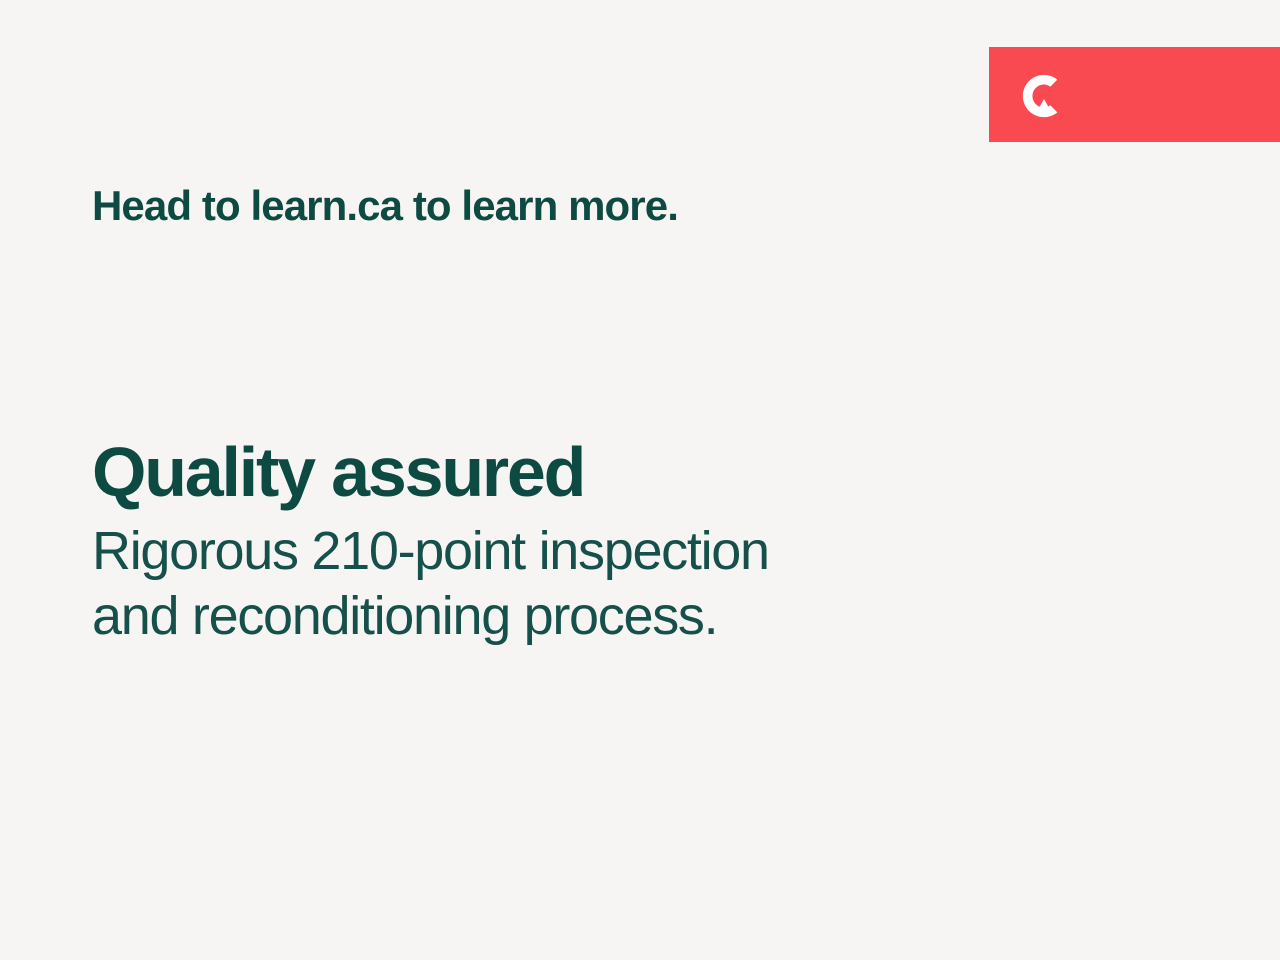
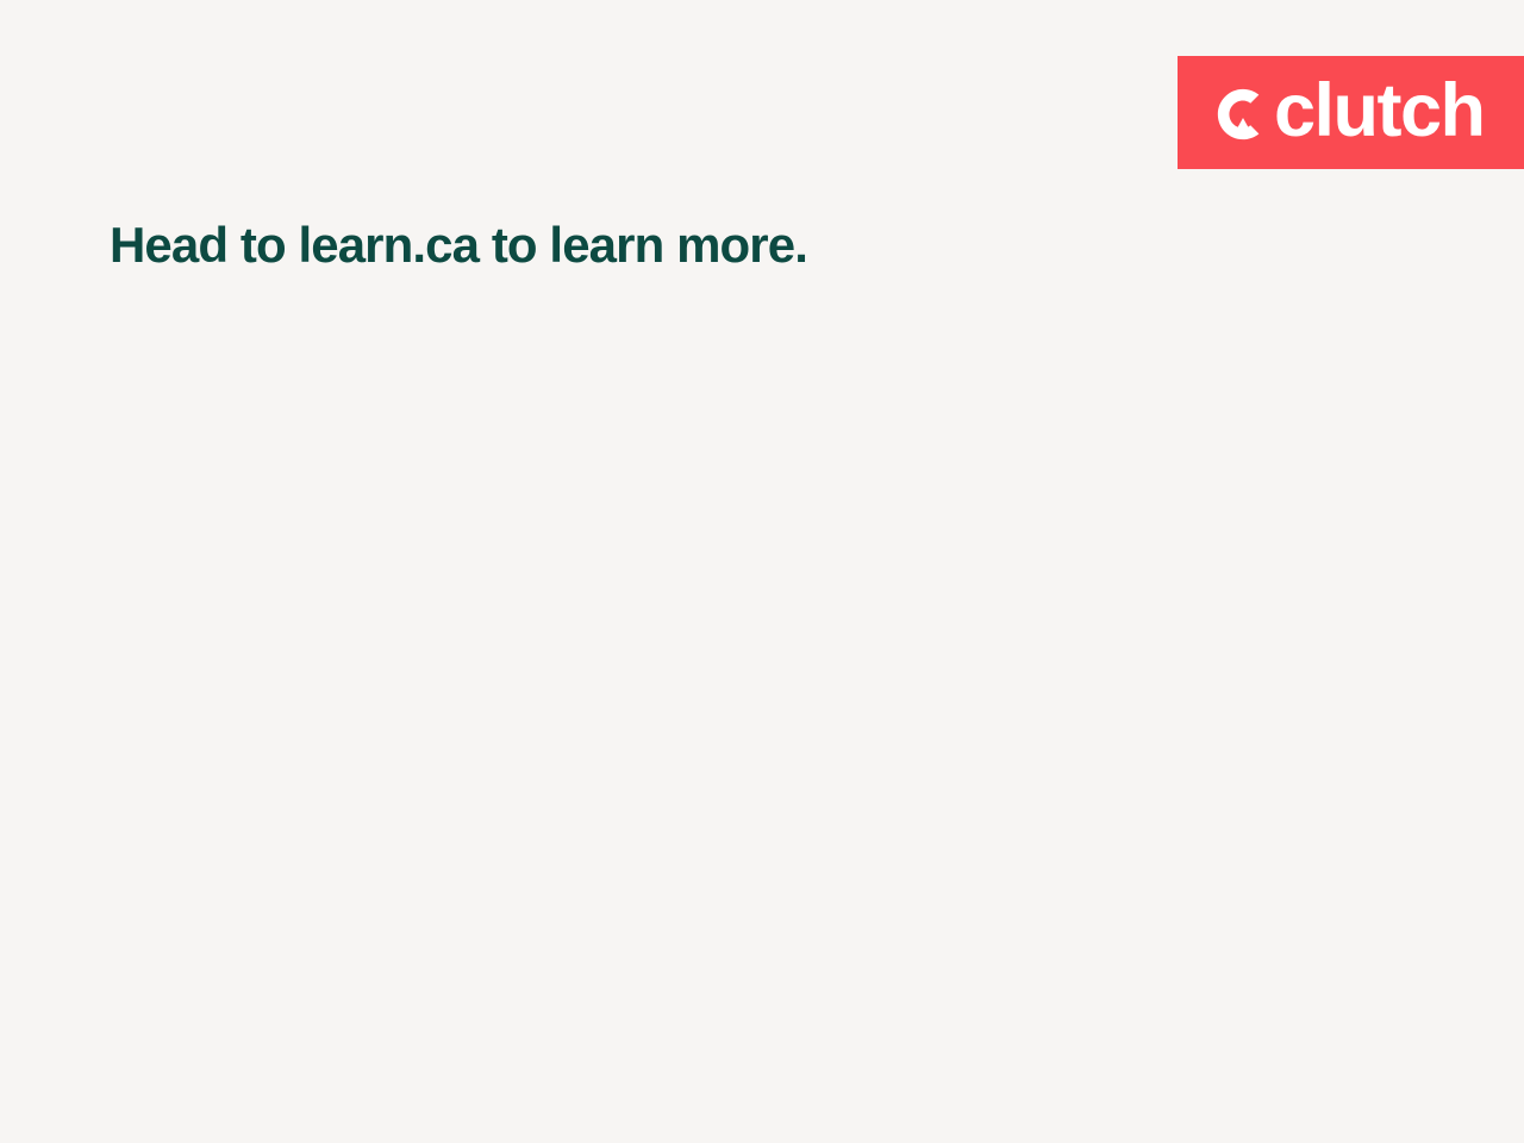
+ clutch
  Head to learn.ca to learn more.
- Quality assured
- Rigorous 210-point inspection
- and reconditioning process.
